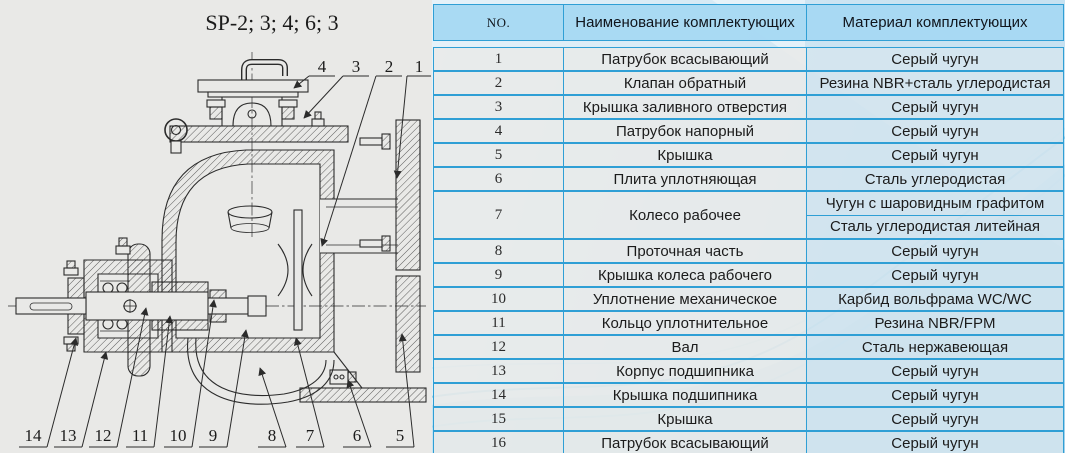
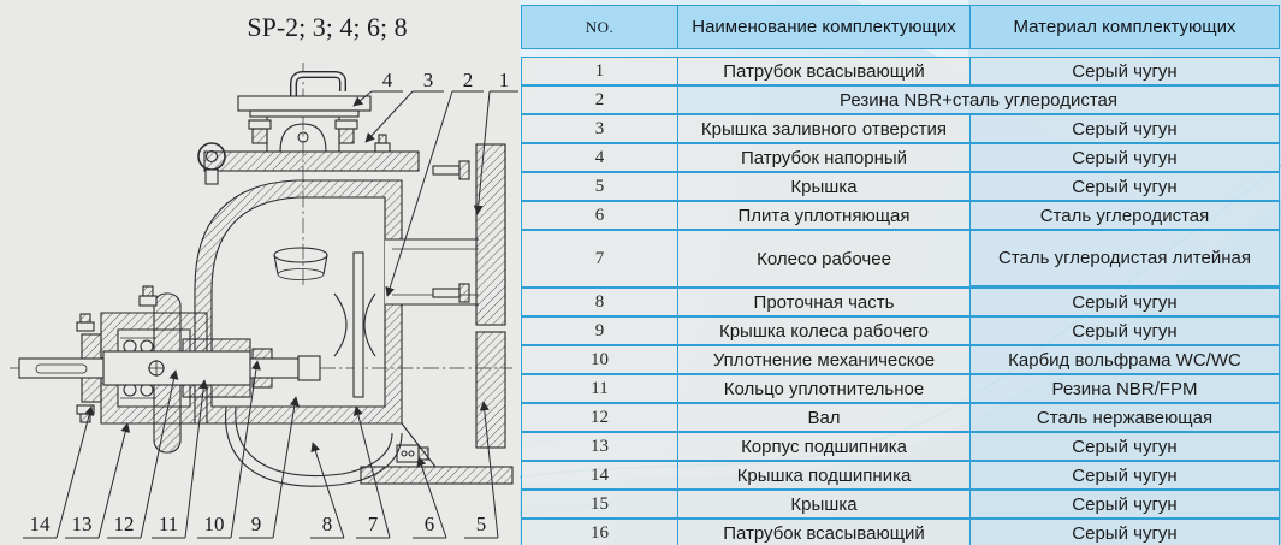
- SP-2; 3; 4; 6; 3
+ SP-2; 3; 4; 6; 8
  4
  3
  2
  1
  14
  13
  12
  11
  10
  9
  8
  7
  6
  5
  NO.
  Наименование комплектующих
  Материал комплектующих
  1
  Патрубок всасывающий
  Серый чугун
  2
- Клапан обратный
  Резина NBR+сталь углеродистая
  3
  Крышка заливного отверстия
  Серый чугун
  4
  Патрубок напорный
  Серый чугун
  5
  Крышка
  Серый чугун
  6
  Плита уплотняющая
  Сталь углеродистая
  7
  Колесо рабочее
- Чугун с шаровидным графитом
  Сталь углеродистая литейная
  8
  Проточная часть
  Серый чугун
  9
  Крышка колеса рабочего
  Серый чугун
  10
  Уплотнение механическое
  Карбид вольфрама WC/WC
  11
  Кольцо уплотнительное
  Резина NBR/FPM
  12
  Вал
  Сталь нержавеющая
  13
  Корпус подшипника
  Серый чугун
  14
  Крышка подшипника
  Серый чугун
  15
  Крышка
  Серый чугун
  16
  Патрубок всасывающий
  Серый чугун
